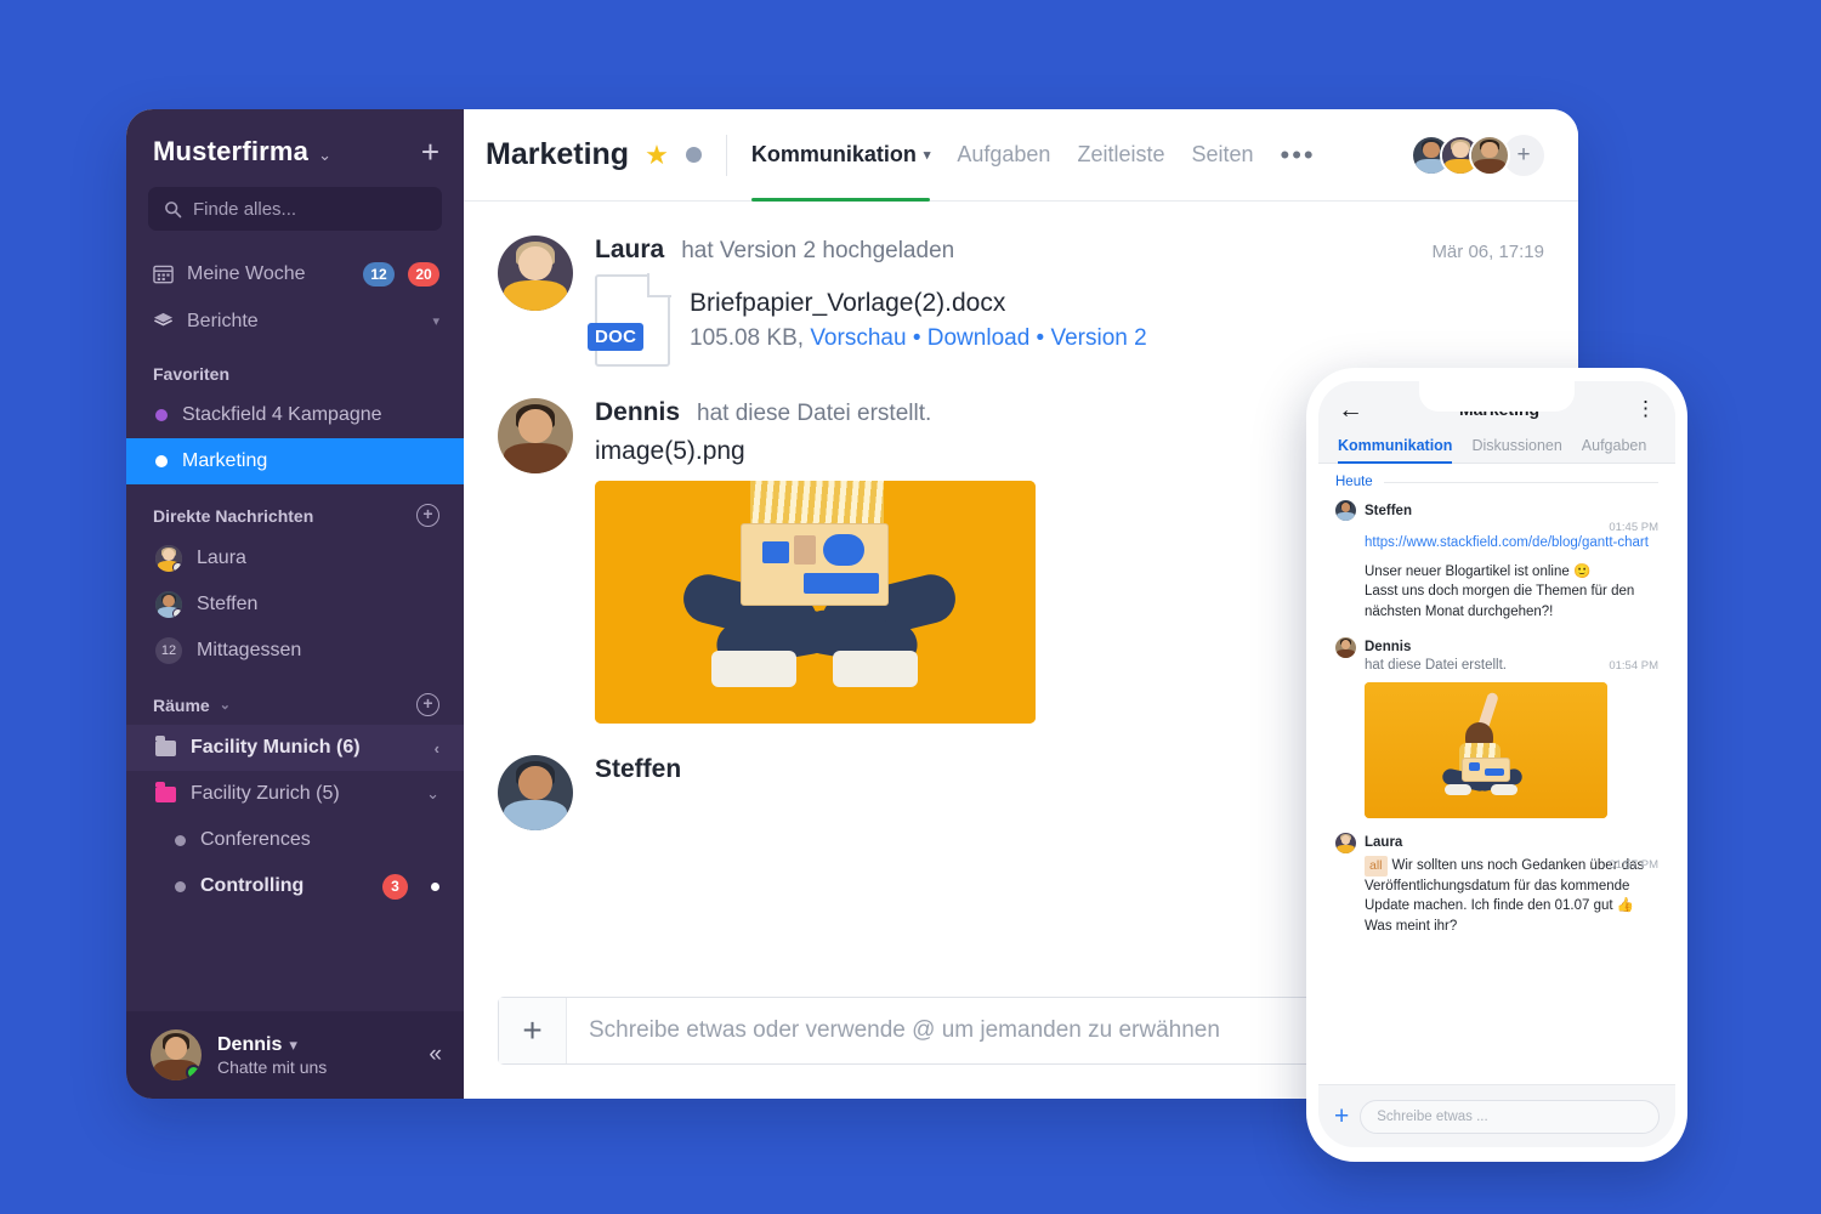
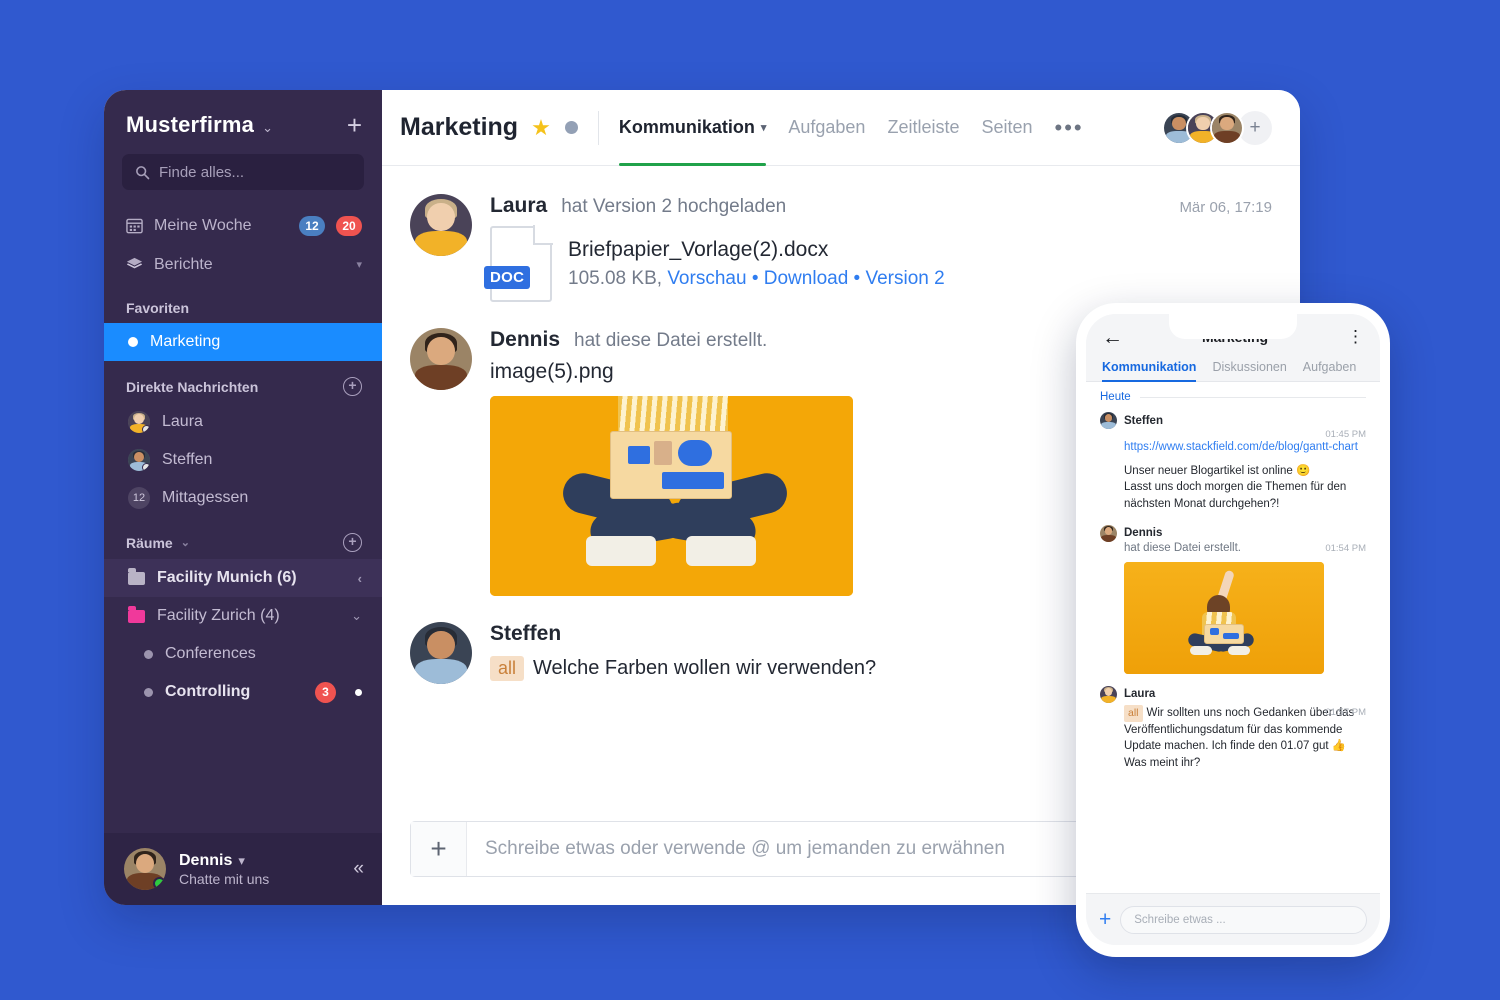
  Musterfirma
  ⌄
  +
  Finde alles...
  Meine Woche
  12
  20
  Berichte
  ▾
  Favoriten
- Stackfield 4 Kampagne
  Marketing
  Direkte Nachrichten
  +
  Laura
  Steffen
  12
  Mittagessen
  Räume
  ⌄
  +
  Facility Munich (6)
  ‹
- Facility Zurich (5)
+ Facility Zurich (4)
  ⌄
  Conferences
  Controlling
  3
  Dennis
  ▾
  Chatte mit uns
  «
  Marketing
  ★
  Kommunikation
  ▾
  Aufgaben
  Zeitleiste
  Seiten
  •••
  +
  Laura
  hat Version 2 hochgeladen
  Mär 06, 17:19
  DOC
  Briefpapier_Vorlage(2).docx
  105.08 KB, Vorschau • Download • Version 2
  Dennis
  hat diese Datei erstellt.
  image(5).png
  Steffen
+ all Welche Farben wollen wir verwenden?
  +
  Schreibe etwas oder verwende @ um jemanden zu erwähnen
  ←
  ⋮
  Kommunikation
  Diskussionen
  Aufgaben
  Heute
  Steffen
  01:45 PM
  https://www.stackfield.com/de/blog/gantt-chart
  Unser neuer Blogartikel ist online 🙂
  Lasst uns doch morgen die Themen für den nächsten Monat durchgehen?!
  Dennis
  hat diese Datei erstellt.
  01:54 PM
  Laura
  01:57 PM
  all Wir sollten uns noch Gedanken über das Veröffentlichungsdatum für das kommende Update machen. Ich finde den 01.07 gut 👍 Was meint ihr?
  +
  Schreibe etwas ...
